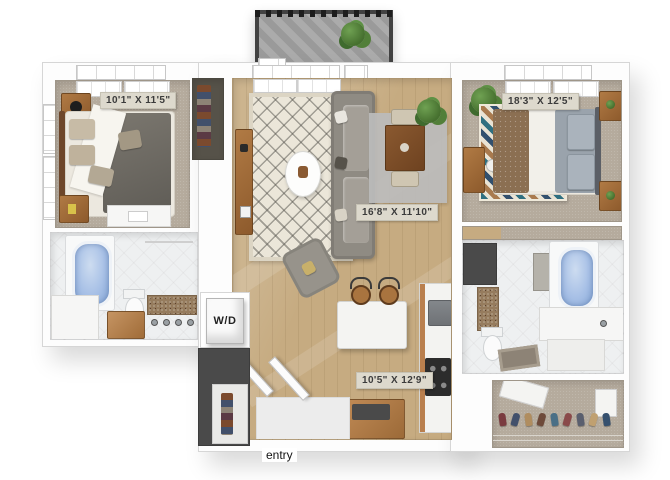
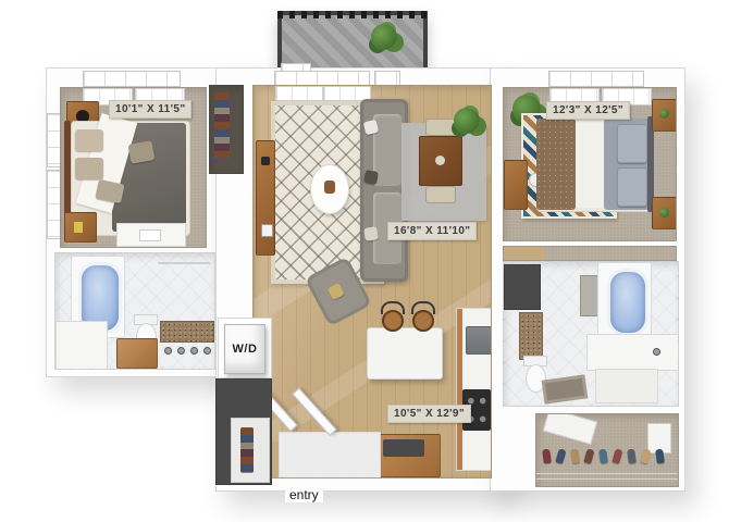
  10'1" X 11'5"
  16'8" X 11'10"
  10'5" X 12'9"
- 18'3" X 12'5"
+ 12'3" X 12'5"
  W/D
  entry
